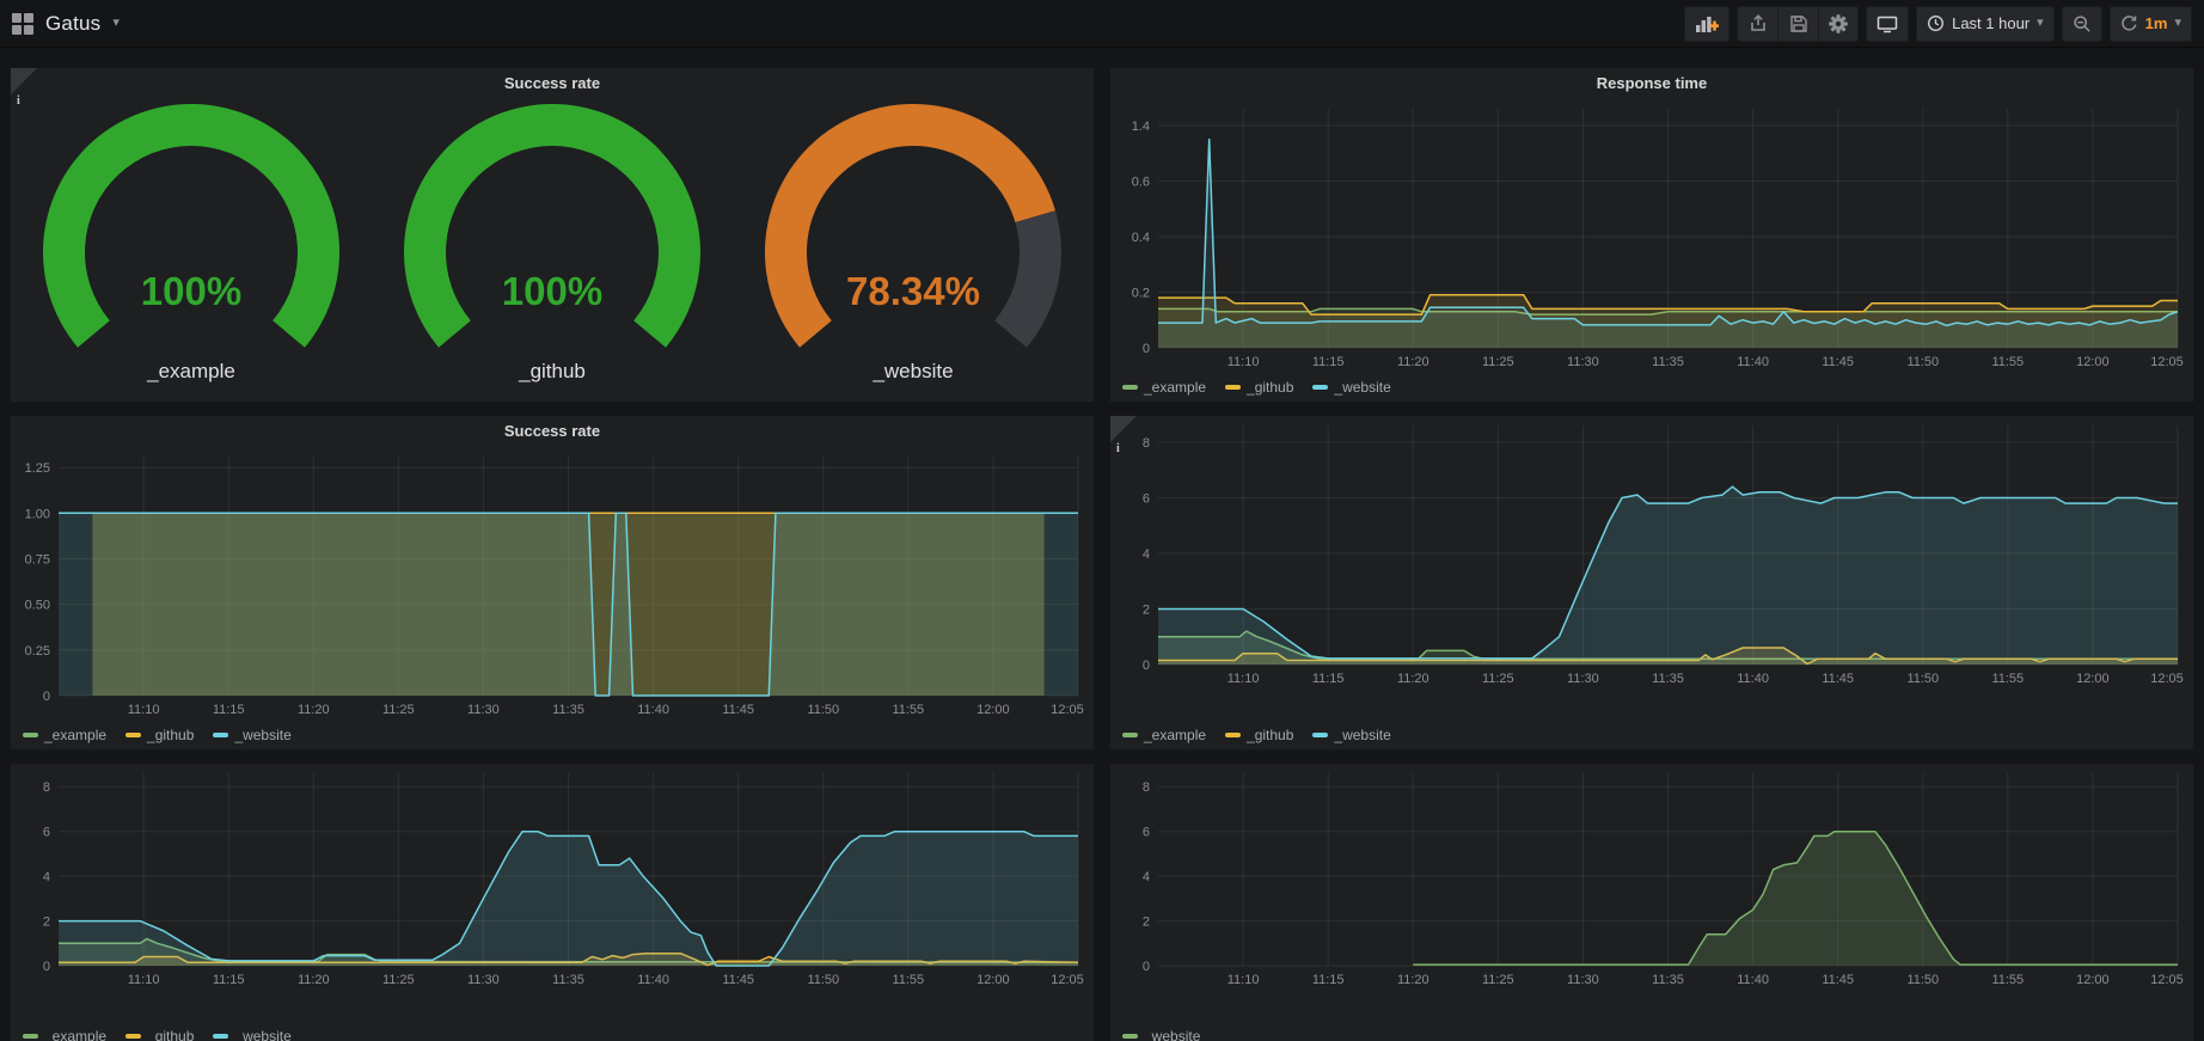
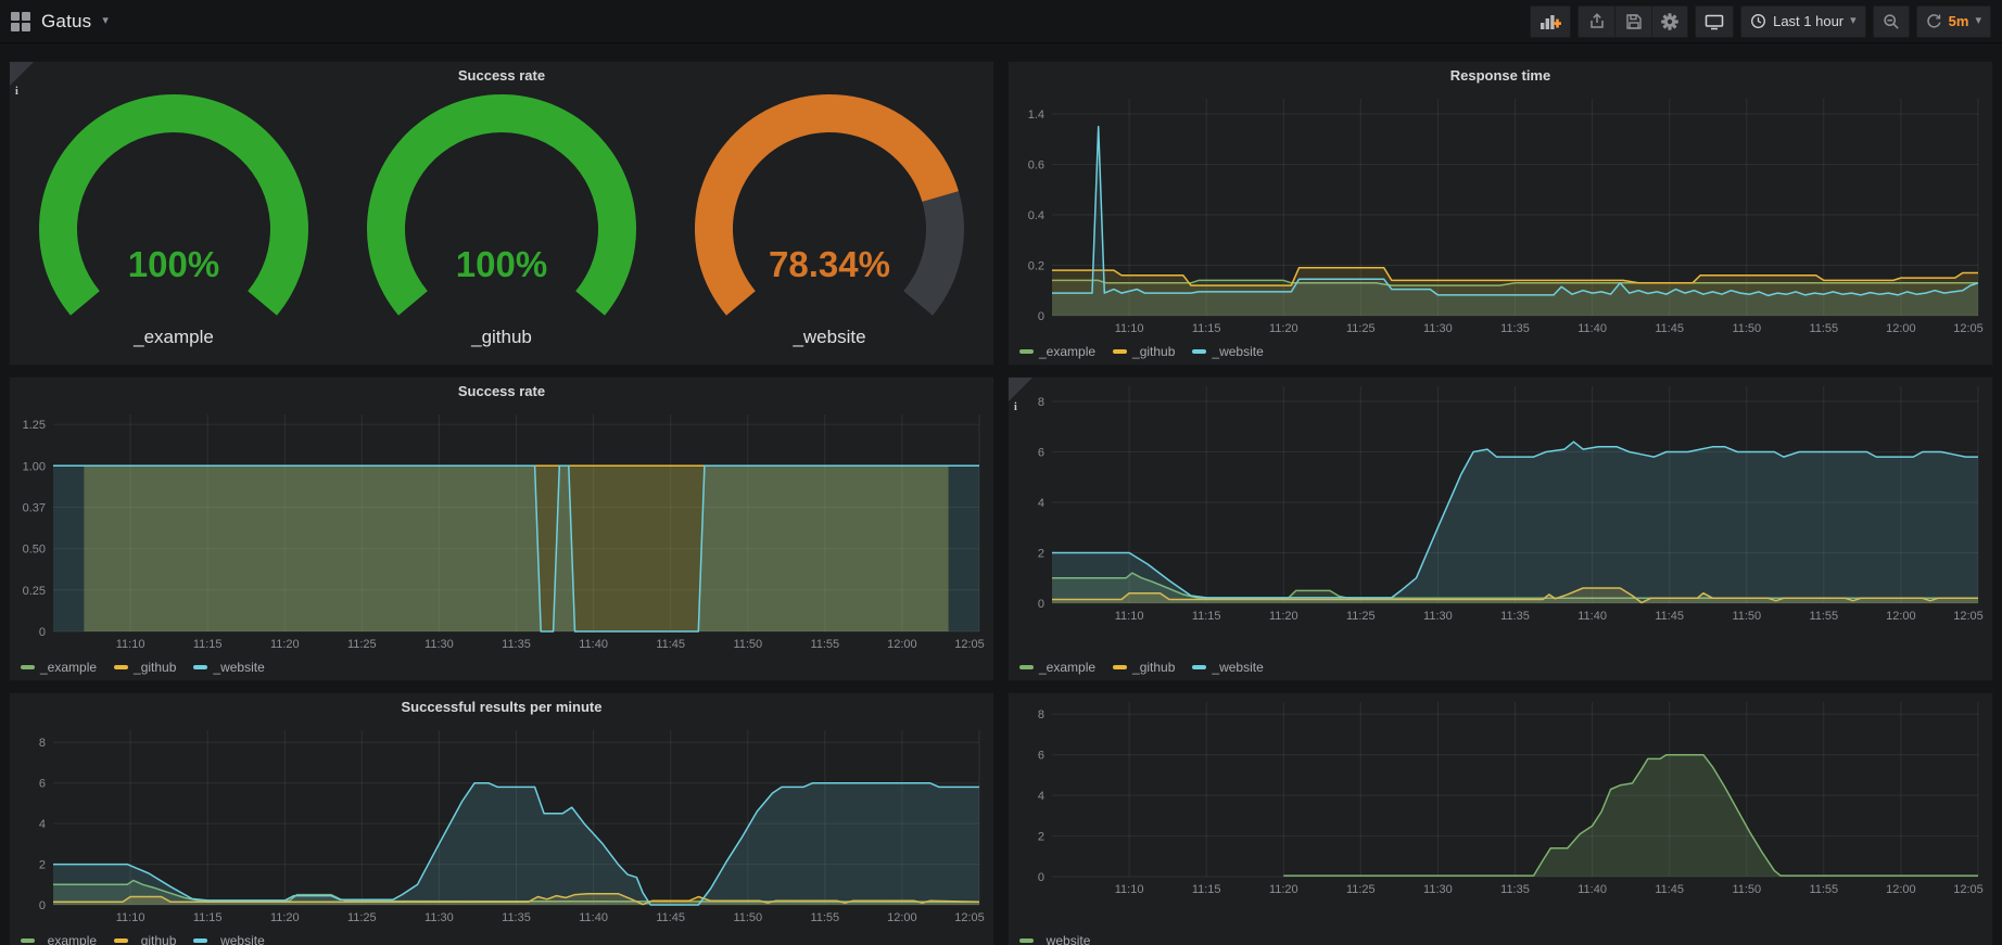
  Gatus
  ▾
  Last 1 hour
  ▾
- 1m
+ 5m
  ▾
  i
  Success rate
  100%
  _example
  100%
  _github
  78.34%
  _website
  Response time
  0
  0.2
  0.4
  0.6
  1.4
  11:10
  11:15
  11:20
  11:25
  11:30
  11:35
  11:40
  11:45
  11:50
  11:55
  12:00
  12:05
  _example
  _github
  _website
  Success rate
  0
  0.25
  0.50
- 0.75
+ 0.37
  1.00
  1.25
  11:10
  11:15
  11:20
  11:25
  11:30
  11:35
  11:40
  11:45
  11:50
  11:55
  12:00
  12:05
  _example
  _github
  _website
  i
  0
  2
  4
  6
  8
  11:10
  11:15
  11:20
  11:25
  11:30
  11:35
  11:40
  11:45
  11:50
  11:55
  12:00
  12:05
  _example
  _github
  _website
+ Successful results per minute
  0
  2
  4
  6
  8
  11:10
  11:15
  11:20
  11:25
  11:30
  11:35
  11:40
  11:45
  11:50
  11:55
  12:00
  12:05
  _example
  _github
  _website
  0
  2
  4
  6
  8
  11:10
  11:15
  11:20
  11:25
  11:30
  11:35
  11:40
  11:45
  11:50
  11:55
  12:00
  12:05
  _website
